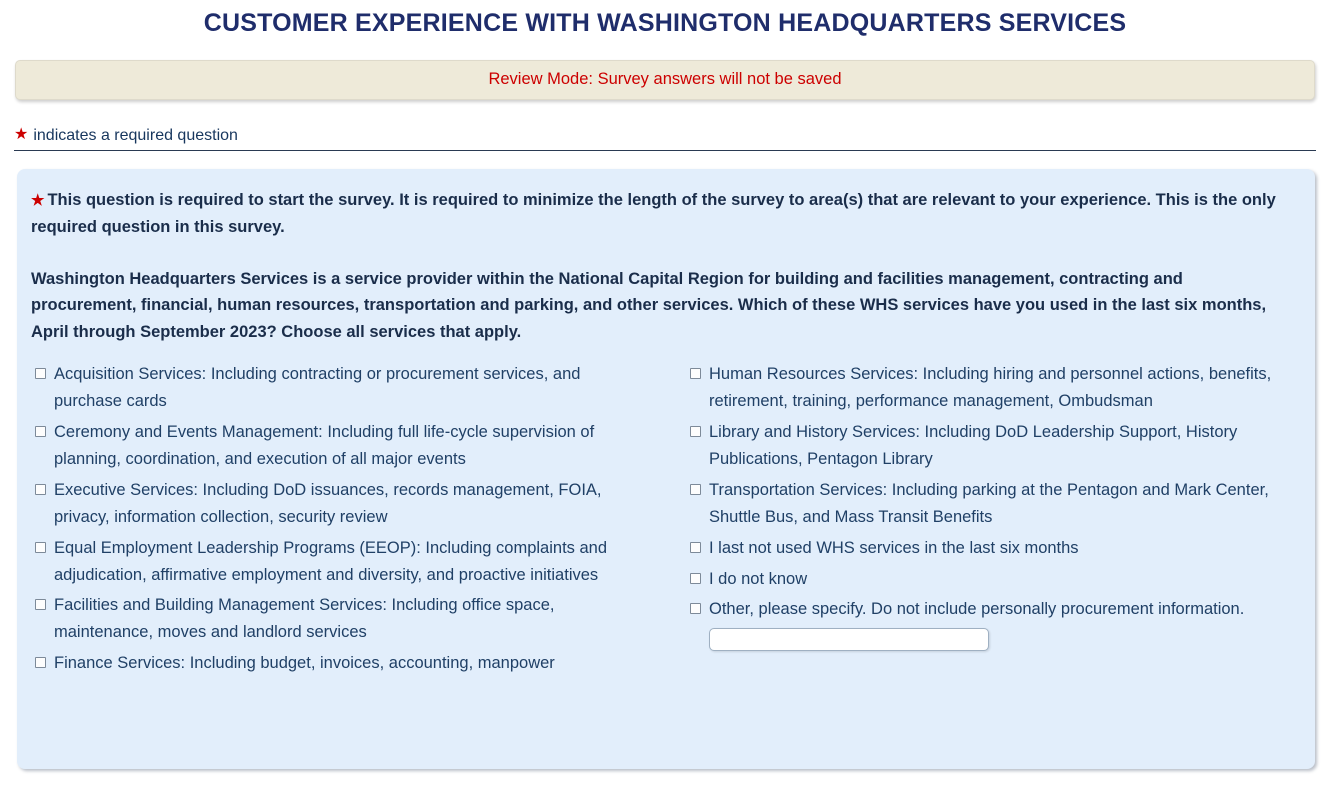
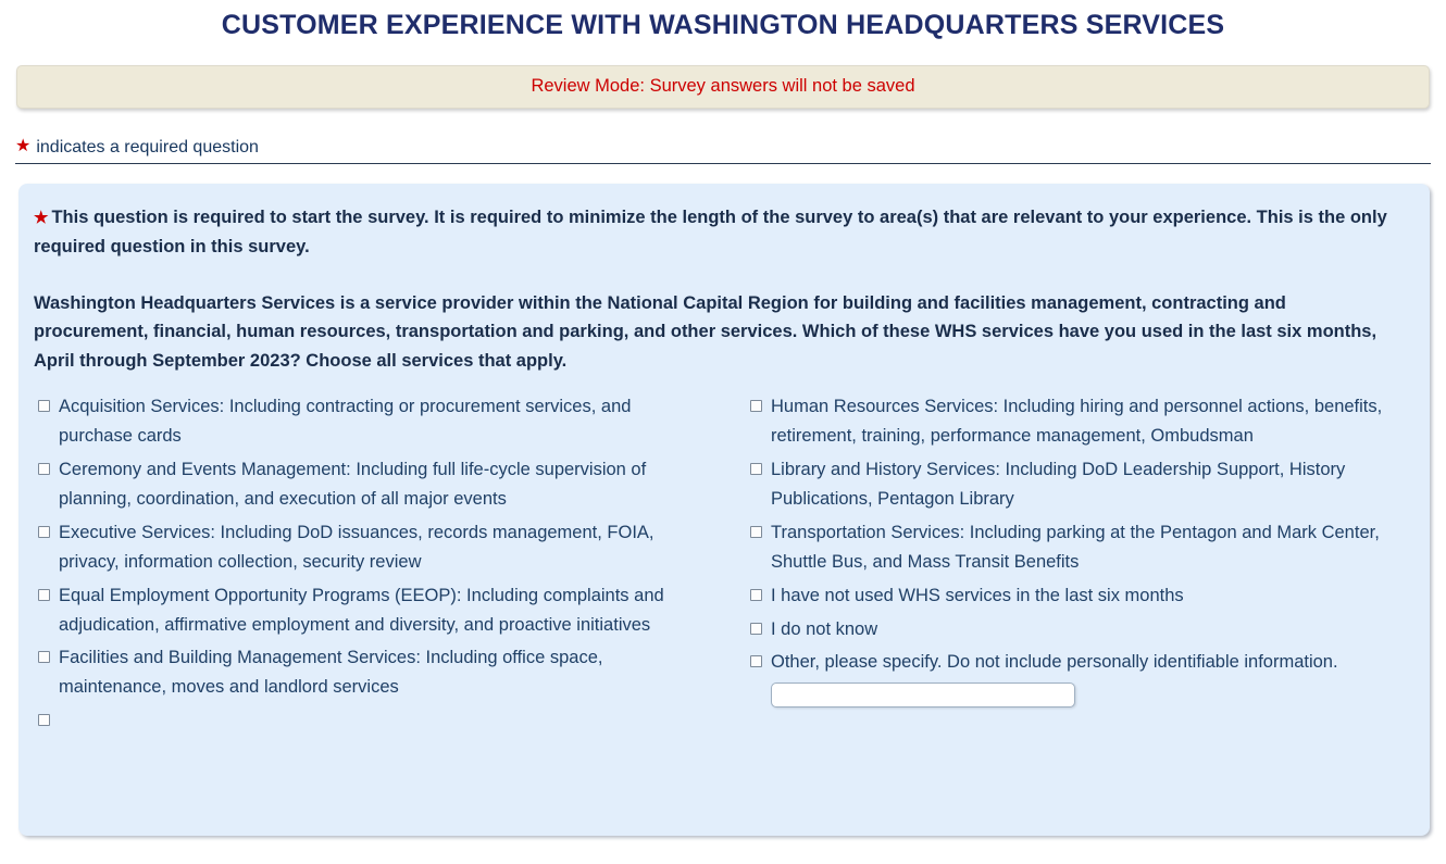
  CUSTOMER EXPERIENCE WITH WASHINGTON HEADQUARTERS SERVICES
  Review Mode: Survey answers will not be saved
  ★
  indicates a required question
  ★ This question is required to start the survey. It is required to minimize the length of the survey to area(s) that are relevant to your experience. This is the only required question in this survey.
  Washington Headquarters Services is a service provider within the National Capital Region for building and facilities management, contracting and procurement, financial, human resources, transportation and parking, and other services. Which of these WHS services have you used in the last six months, April through September 2023? Choose all services that apply.
  Acquisition Services: Including contracting or procurement services, and purchase cards
  Ceremony and Events Management: Including full life-cycle supervision of planning, coordination, and execution of all major events
  Executive Services: Including DoD issuances, records management, FOIA, privacy, information collection, security review
- Equal Employment Leadership Programs (EEOP): Including complaints and adjudication, affirmative employment and diversity, and proactive initiatives
+ Equal Employment Opportunity Programs (EEOP): Including complaints and adjudication, affirmative employment and diversity, and proactive initiatives
  Facilities and Building Management Services: Including office space, maintenance, moves and landlord services
- Finance Services: Including budget, invoices, accounting, manpower
  Human Resources Services: Including hiring and personnel actions, benefits, retirement, training, performance management, Ombudsman
  Library and History Services: Including DoD Leadership Support, History Publications, Pentagon Library
  Transportation Services: Including parking at the Pentagon and Mark Center, Shuttle Bus, and Mass Transit Benefits
- I last not used WHS services in the last six months
+ I have not used WHS services in the last six months
  I do not know
- Other, please specify. Do not include personally procurement information.
+ Other, please specify. Do not include personally identifiable information.
